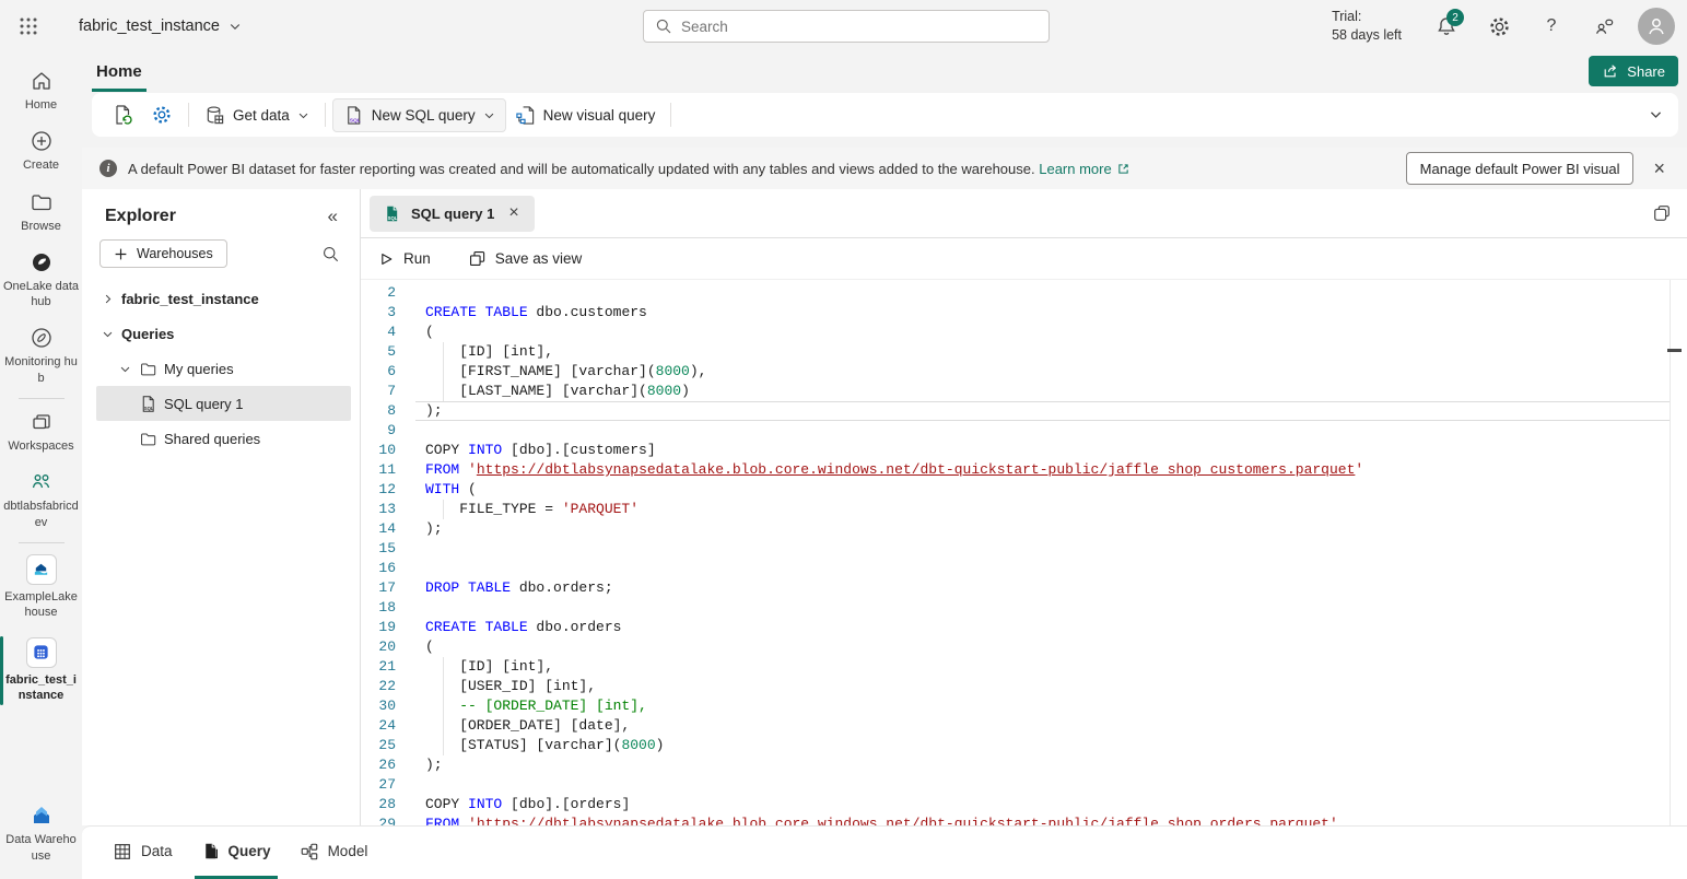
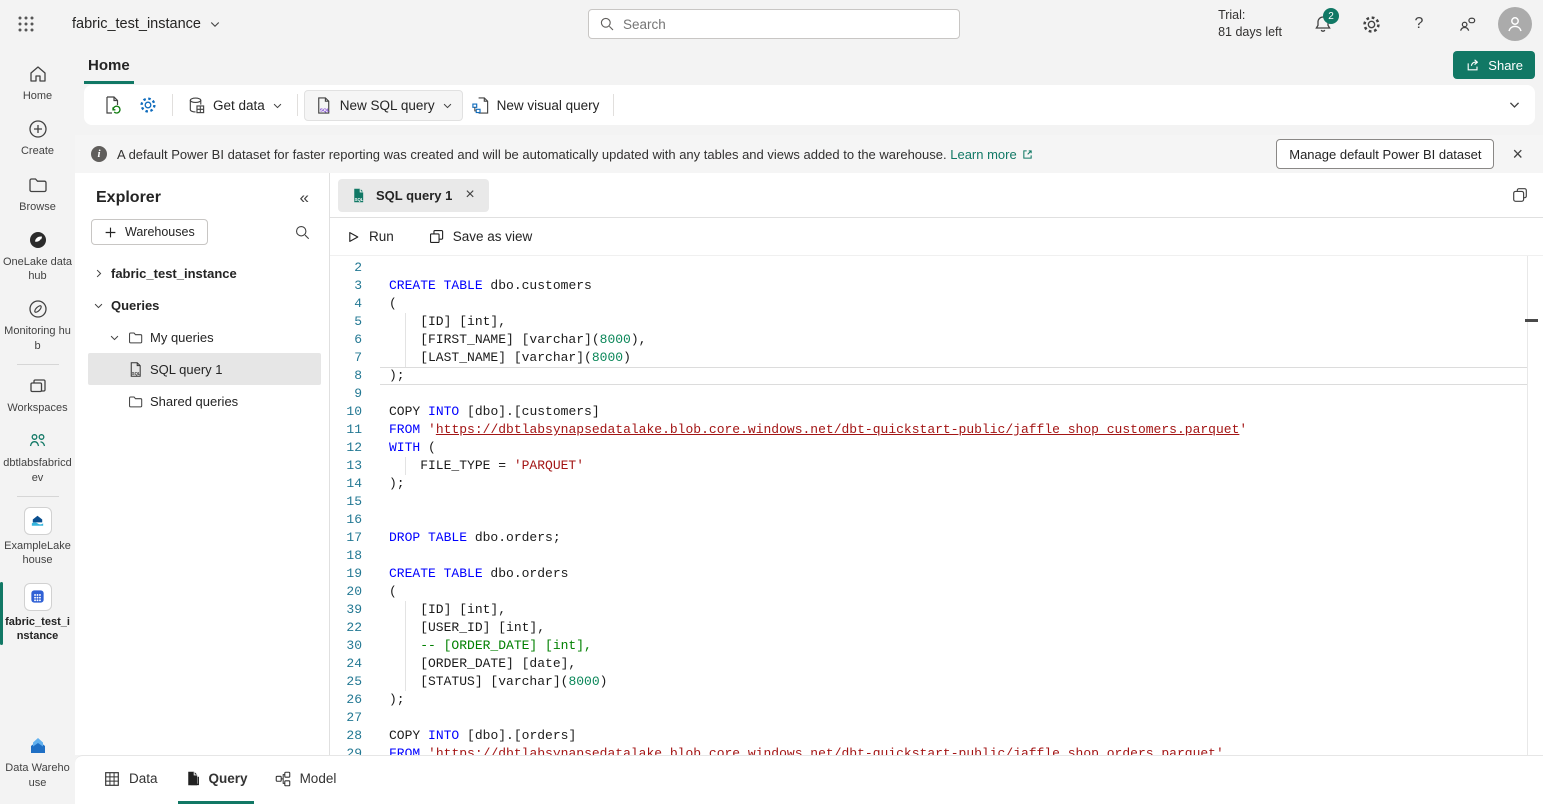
  fabric_test_instance
  Search
  Trial:
- 58 days left
+ 81 days left
  2
  ?
  Home
  Create
  Browse
  OneLake data hub
  Monitoring hub
  Workspaces
  dbtlabsfabricdev
  ExampleLakehouse
  fabric_test_instance
  Data Warehouse
  Home
  Share
  Get data
  New SQL query
  New visual query
  i
  A default Power BI dataset for faster reporting was created and will be automatically updated with any tables and views added to the warehouse.
  Learn more
- Manage default Power BI visual
+ Manage default Power BI dataset
  ×
  Explorer
  «
  Warehouses
  fabric_test_instance
  Queries
  My queries
  SQL query 1
  Shared queries
  SQL query 1
  ×
  Run
  Save as view
  2
  3
  CREATE TABLE dbo.customers
  4
  (
  5
  [ID] [int],
  6
  [FIRST_NAME] [varchar](8000),
  7
  [LAST_NAME] [varchar](8000)
  8
  );
  9
  10
  COPY INTO [dbo].[customers]
  11
  FROM 'https://dbtlabsynapsedatalake.blob.core.windows.net/dbt-quickstart-public/jaffle_shop_customers.parquet'
  12
  WITH (
  13
  FILE_TYPE = 'PARQUET'
  14
  );
  15
  16
  17
  DROP TABLE dbo.orders;
  18
  19
  CREATE TABLE dbo.orders
  20
  (
- 21
+ 39
  [ID] [int],
  22
  [USER_ID] [int],
  30
  -- [ORDER_DATE] [int],
  24
  [ORDER_DATE] [date],
  25
  [STATUS] [varchar](8000)
  26
  );
  27
  28
  COPY INTO [dbo].[orders]
  29
  FROM 'https://dbtlabsynapsedatalake.blob.core.windows.net/dbt-quickstart-public/jaffle_shop_orders.parquet'
  Data
  Query
  Model
